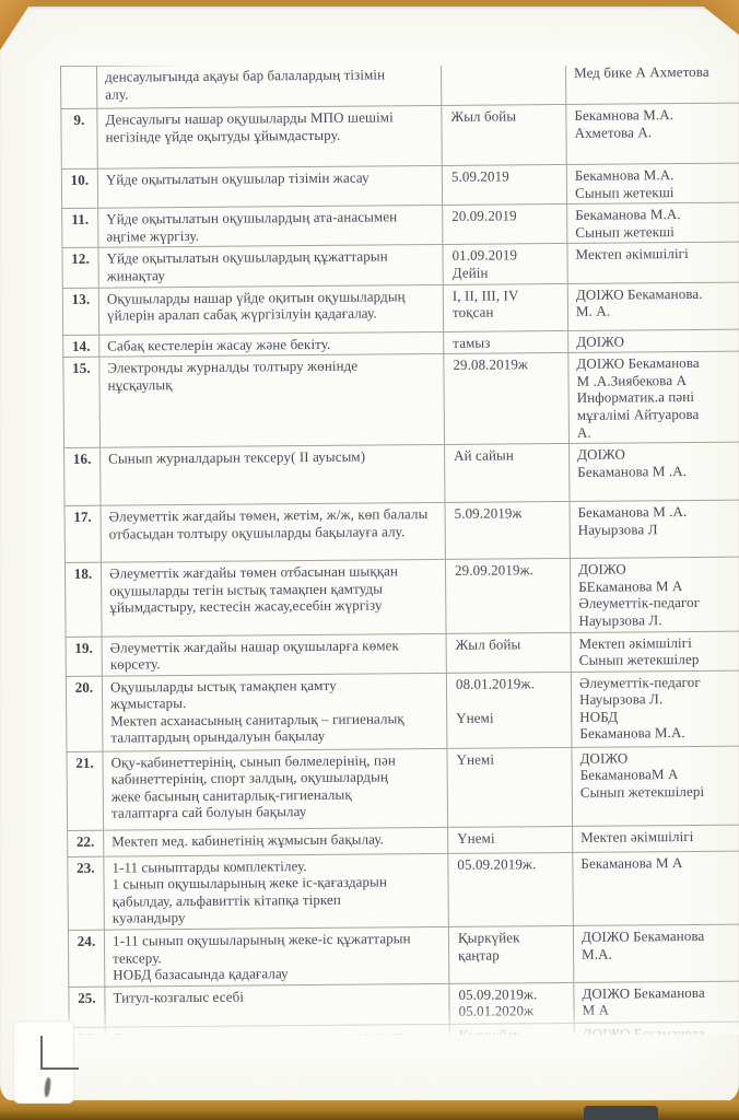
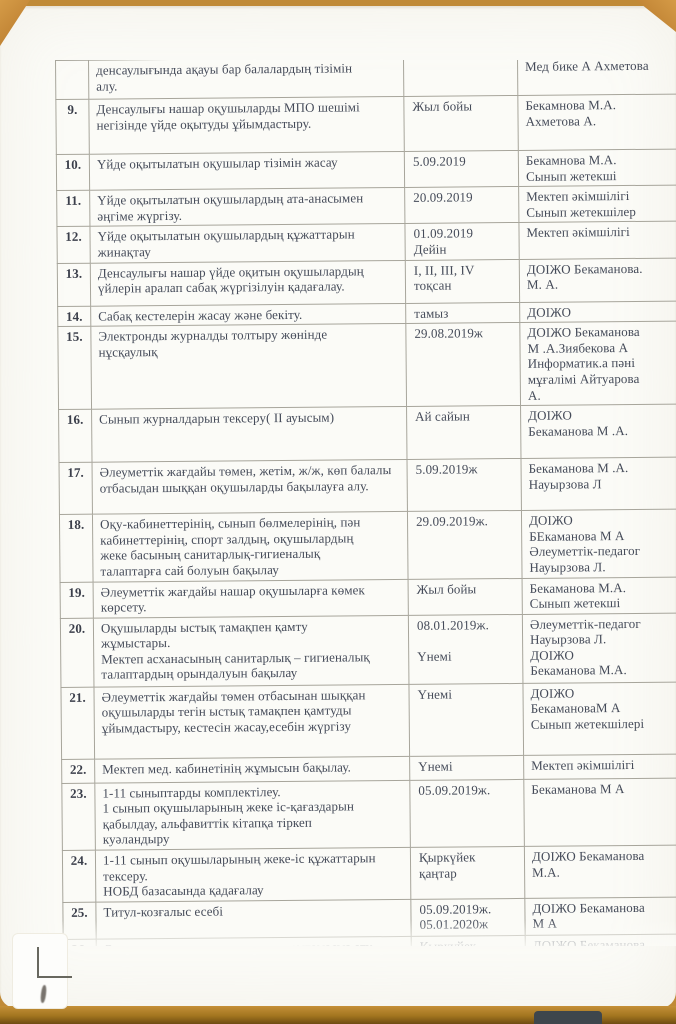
  	денсаулығында ақауы бар балалардың тізімін алу.		Мед бике А Ахметова
  9.	Денсаулығы нашар оқушыларды МПО шешімі негізінде үйде оқытуды ұйымдастыру.	Жыл бойы	Бекамнова М.А. Ахметова А.
  10.	Үйде оқытылатын оқушылар тізімін жасау	5.09.2019	Бекамнова М.А. Сынып жетекші
- 11.	Үйде оқытылатын оқушылардың ата-анасымен әңгіме жүргізу.	20.09.2019	Бекаманова М.А. Сынып жетекші
+ 11.	Үйде оқытылатын оқушылардың ата-анасымен әңгіме жүргізу.	20.09.2019	Мектеп әкімшілігі Сынып жетекшілер
  12.	Үйде оқытылатын оқушылардың құжаттарын жинақтау	01.09.2019 Дейін	Мектеп әкімшілігі
- 13.	Оқушыларды нашар үйде оқитын оқушылардың үйлерін аралап сабақ жүргізілуін қадағалау.	І, ІІ, ІІІ, ІV тоқсан	ДОІЖО Бекаманова. М. А.
+ 13.	Денсаулығы нашар үйде оқитын оқушылардың үйлерін аралап сабақ жүргізілуін қадағалау.	І, ІІ, ІІІ, ІV тоқсан	ДОІЖО Бекаманова. М. А.
  14.	Сабақ кестелерін жасау және бекіту.	тамыз	ДОІЖО
  15.	Электронды журналды толтыру жөнінде нұсқаулық	29.08.2019ж	ДОІЖО Бекаманова М .А.Зиябекова А Информатик.а пәні мұғалімі Айтуарова А.
  16.	Сынып журналдарын тексеру( ІІ ауысым)	Ай сайын	ДОІЖО Бекаманова М .А.
- 17.	Әлеуметтік жағдайы төмен, жетім, ж/ж, көп балалы отбасыдан толтыру оқушыларды бақылауға алу.	5.09.2019ж	Бекаманова М .А. Науырзова Л
+ 17.	Әлеуметтік жағдайы төмен, жетім, ж/ж, көп балалы отбасыдан шыққан оқушыларды бақылауға алу.	5.09.2019ж	Бекаманова М .А. Науырзова Л
- 18.	Әлеуметтік жағдайы төмен отбасынан шыққан оқушыларды тегін ыстық тамақпен қамтуды ұйымдастыру, кестесін жасау,есебін жүргізу	29.09.2019ж.	ДОІЖО БЕкаманова М А Әлеуметтік-педагог Науырзова Л.
+ 18.	Оқу-кабинеттерінің, сынып бөлмелерінің, пән кабинеттерінің, спорт залдың, оқушылардың жеке басының санитарлық-гигиеналық талаптарға сай болуын бақылау	29.09.2019ж.	ДОІЖО БЕкаманова М А Әлеуметтік-педагог Науырзова Л.
- 19.	Әлеуметтік жағдайы нашар оқушыларға көмек көрсету.	Жыл бойы	Мектеп әкімшілігі Сынып жетекшілер
+ 19.	Әлеуметтік жағдайы нашар оқушыларға көмек көрсету.	Жыл бойы	Бекаманова М.А. Сынып жетекші
- 20.	Оқушыларды ыстық тамақпен қамту жұмыстары. Мектеп асханасының санитарлық – гигиеналық талаптардың орындалуын бақылау	08.01.2019ж. Үнемі	Әлеуметтік-педагог Науырзова Л. НОБД Бекаманова М.А.
+ 20.	Оқушыларды ыстық тамақпен қамту жұмыстары. Мектеп асханасының санитарлық – гигиеналық талаптардың орындалуын бақылау	08.01.2019ж. Үнемі	Әлеуметтік-педагог Науырзова Л. ДОІЖО Бекаманова М.А.
- 21.	Оқу-кабинеттерінің, сынып бөлмелерінің, пән кабинеттерінің, спорт залдың, оқушылардың жеке басының санитарлық-гигиеналық талаптарға сай болуын бақылау	Үнемі	ДОІЖО БекамановаМ А Сынып жетекшілері
+ 21.	Әлеуметтік жағдайы төмен отбасынан шыққан оқушыларды тегін ыстық тамақпен қамтуды ұйымдастыру, кестесін жасау,есебін жүргізу	Үнемі	ДОІЖО БекамановаМ А Сынып жетекшілері
  22.	Мектеп мед. кабинетінің жұмысын бақылау.	Үнемі	Мектеп әкімшілігі
  23.	1-11 сыныптарды комплектілеу. 1 сынып оқушыларының жеке іс-қағаздарын қабылдау, альфавиттік кітапқа тіркеп куәландыру	05.09.2019ж.	Бекаманова М А
  24.	1-11 сынып оқушыларының жеке-іс құжаттарын тексеру. НОБД базасаында қадағалау	Қыркүйек қаңтар	ДОІЖО Бекаманова М.А.
  25.	Титул-козғалыс есебі	05.09.2019ж.	ДОІЖО Бекаманова
